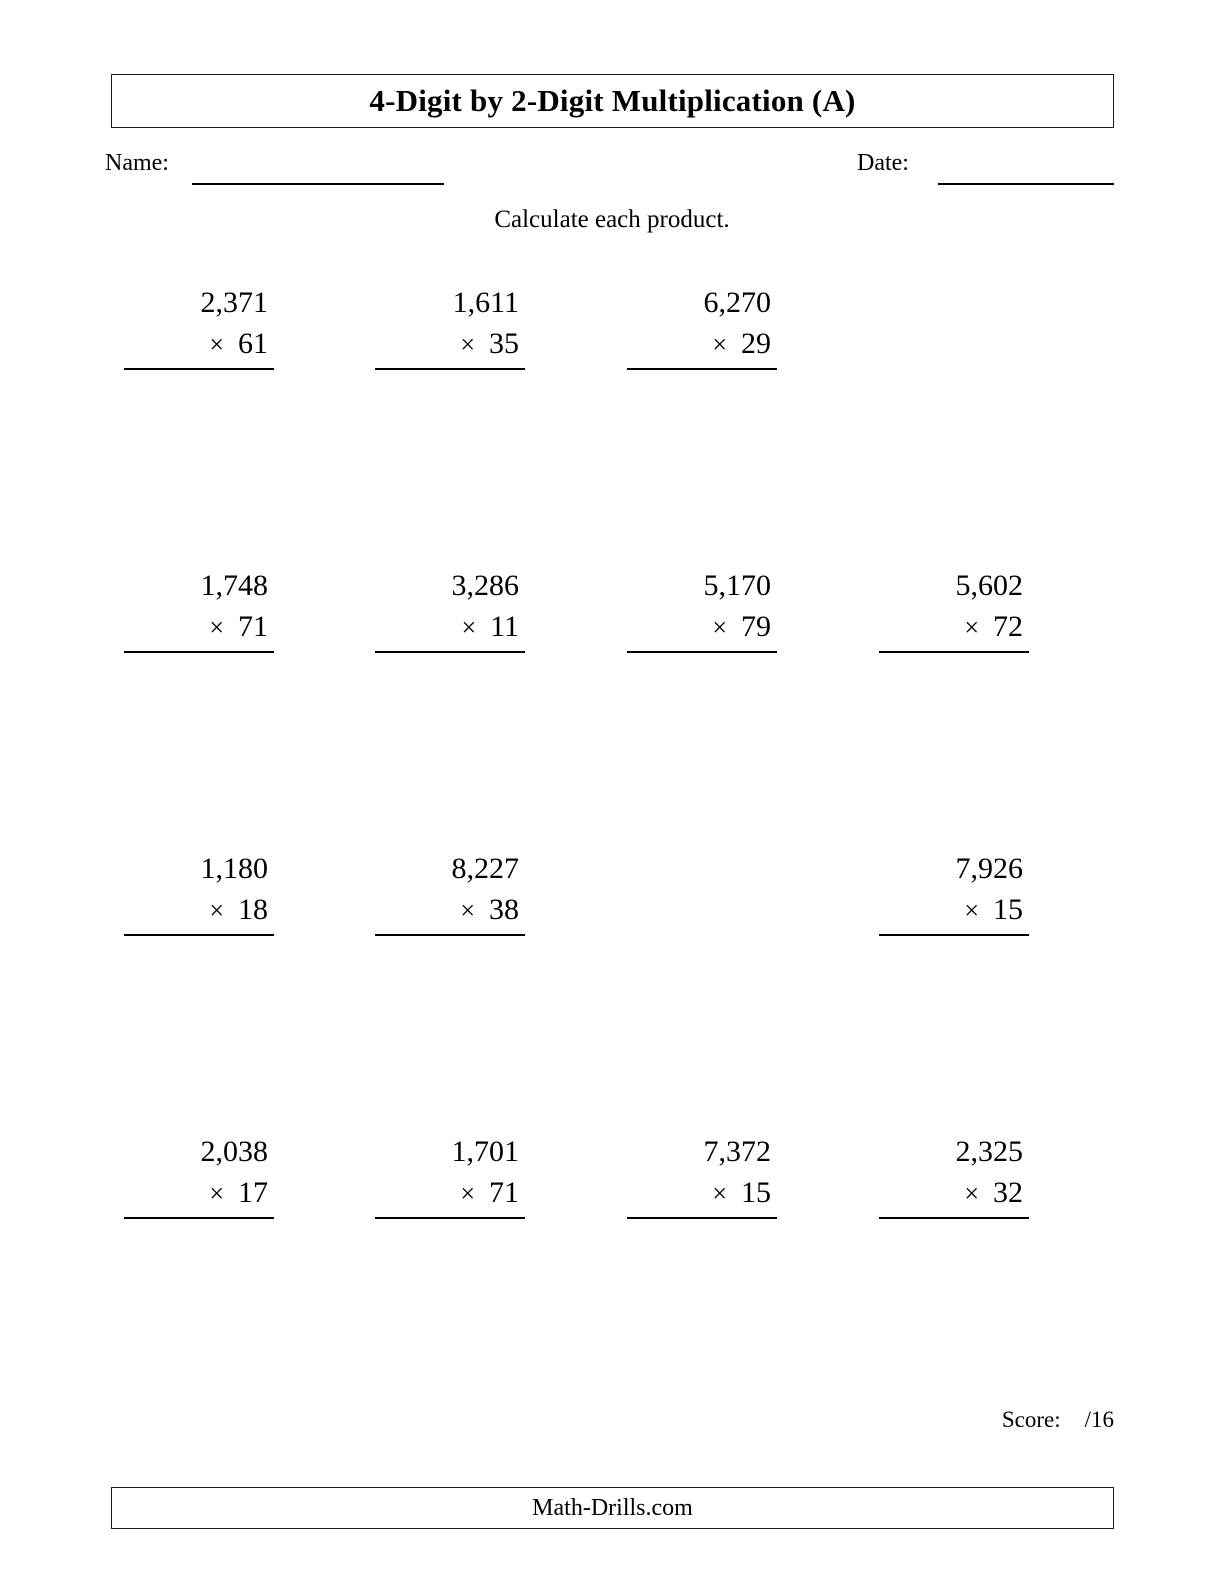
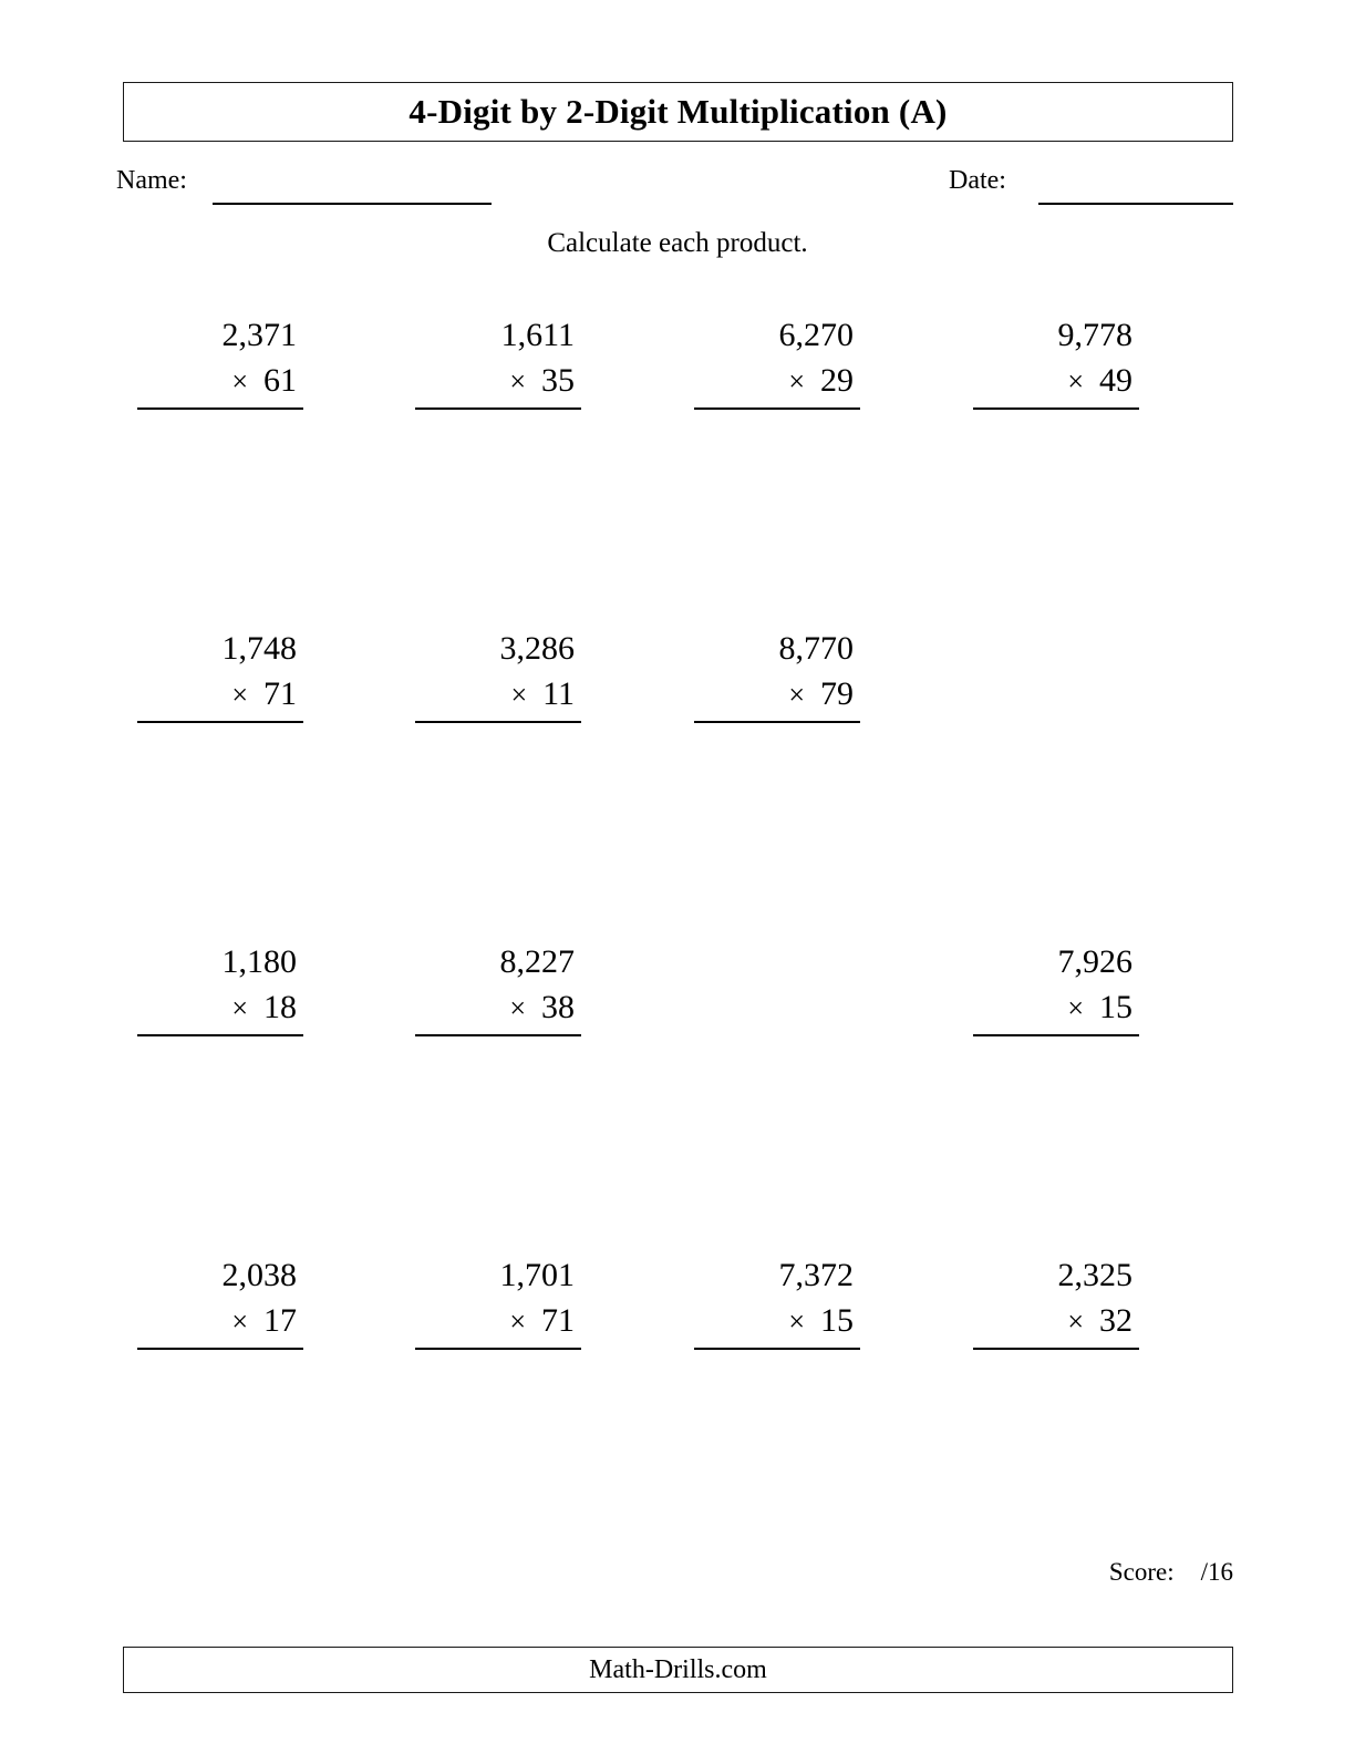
  4-Digit by 2-Digit Multiplication (A)
  Name:
  Date:
  Calculate each product.
  2,371
  × 61
  1,611
  × 35
  6,270
  × 29
+ 9,778
+ × 49
  1,748
  × 71
  3,286
  × 11
- 5,170
+ 8,770
  × 79
- 5,602
- × 72
  1,180
  × 18
  8,227
  × 38
  7,926
  × 15
  2,038
  × 17
  1,701
  × 71
  7,372
  × 15
  2,325
  × 32
  Score: /16
  Math-Drills.com
